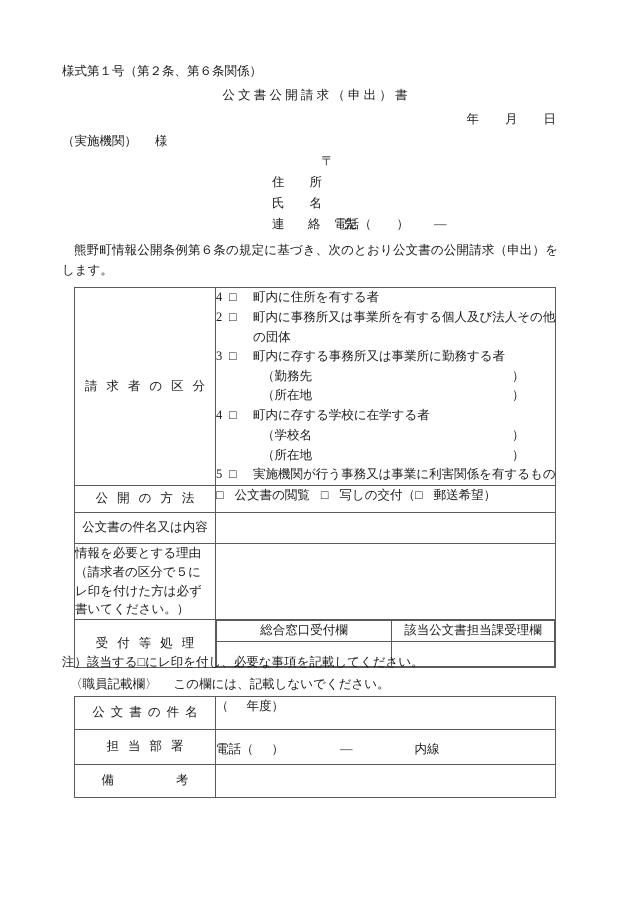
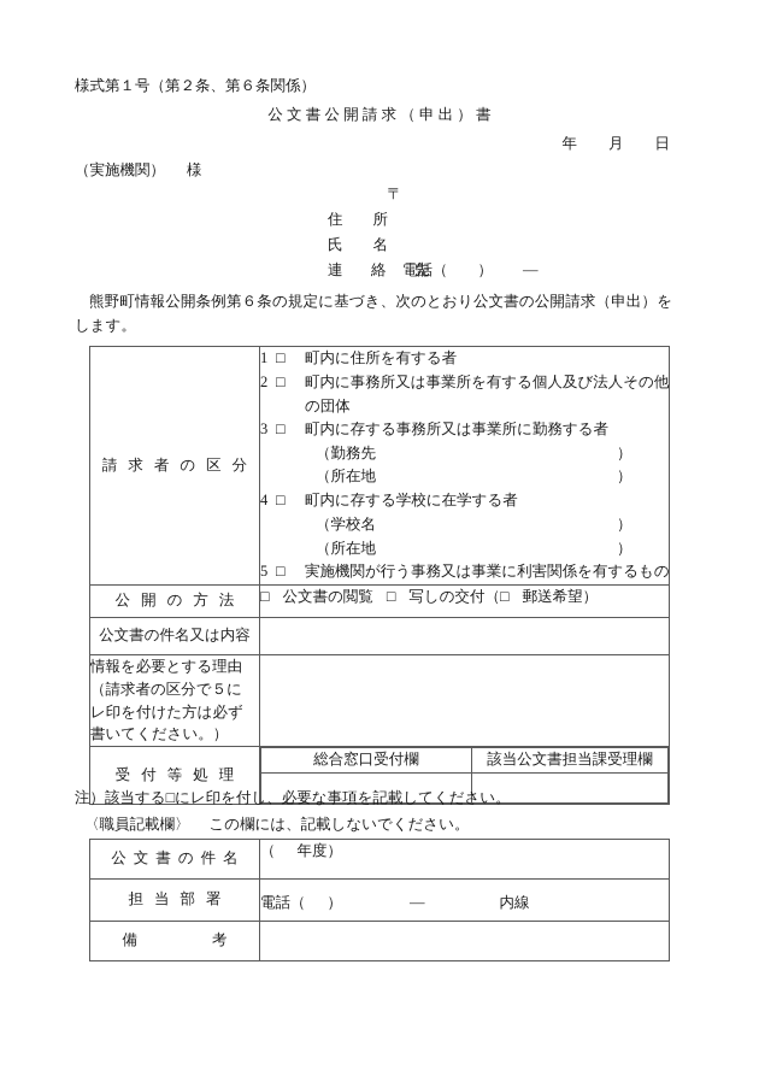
  様式第１号（第２条、第６条関係）
  公文書公開請求（申出）書
  年 月 日
  （実施機関） 様
  〒
  住 所
  氏 名
  連 絡 電話（ ） —
  熊野町情報公開条例第６条の規定に基づき、次のとおり公文書の公開請求（申出）をします。
- 請求者の区分	4 □ 町内に住所を有する者 2 □ 町内に事務所又は事業所を有する個人及び法人その他 の団体 3 □ 町内に存する事務所又は事業所に勤務する者 （勤務先 ） （所在地 ） 4 □ 町内に存する学校に在学する者 （学校名 ） （所在地 ） 5 □ 実施機関が行う事務又は事業に利害関係を有するもの
+ 請求者の区分	1 □ 町内に住所を有する者 2 □ 町内に事務所又は事業所を有する個人及び法人その他 の団体 3 □ 町内に存する事務所又は事業所に勤務する者 （勤務先 ） （所在地 ） 4 □ 町内に存する学校に在学する者 （学校名 ） （所在地 ） 5 □ 実施機関が行う事務又は事業に利害関係を有するもの
  公開の方法	□ 公文書の閲覧 □ 写しの交付（□ 郵送希望）
  公文書の件名又は内容
  情報を必要とする理由 （請求者の区分で５に レ印を付けた方は必ず 書いてください。）
  受付等処理
  総合窓口受付欄	該当公文書担当課受理欄
  注）該当する□にレ印を付し、必要な事項を記載してください。
  〈職員記載欄〉 この欄には、記載しないでください。
  公文書の件名	（ 年度）
  担当部署	電話（ ） — 内線
  備考
